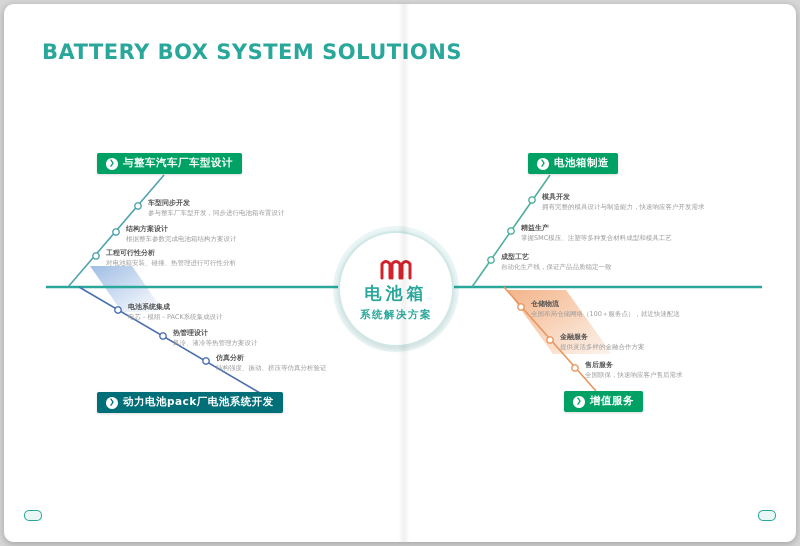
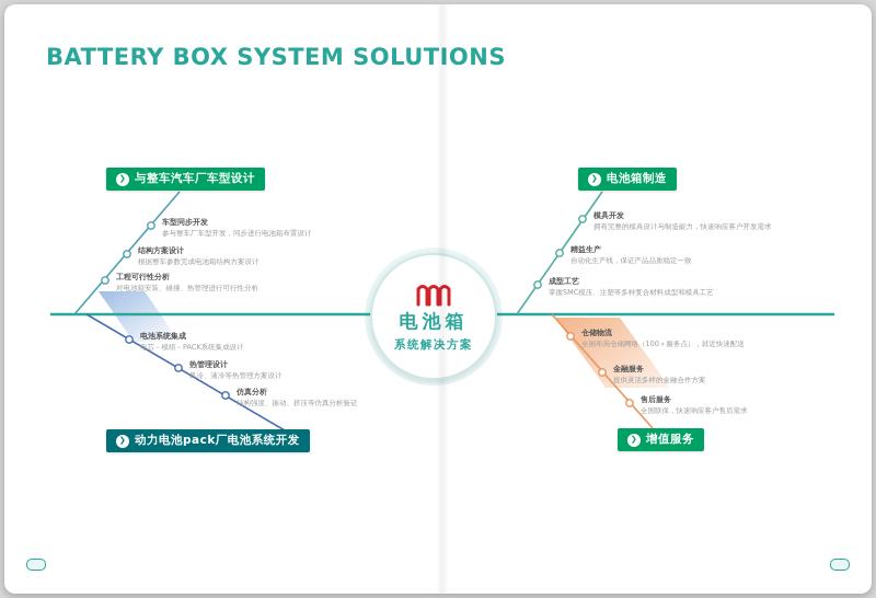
  BATTERY BOX SYSTEM SOLUTONS
  ❯
  与整车汽车厂车型设计
  ❯
  电池箱制造
  ❯
  动力电池pack厂电池系统开发
  ❯
  增值服务
  车型同步开发
  参与整车厂车型开发，同步进行电池箱布置设计
  结构方案设计
  根据整车参数完成电池箱结构方案设计
  工程可行性分析
  对电池箱安装、碰撞、热管理进行可行性分析
  电池系统集成
  电芯－模组－PACK系统集成设计
  热管理设计
  风冷、液冷等热管理方案设计
  仿真分析
  结构强度、振动、挤压等仿真分析验证
  模具开发
  拥有完整的模具设计与制造能力，快速响应客户开发需求
  精益生产
- 掌握SMC模压、注塑等多种复合材料成型和模具工艺
+ 自动化生产线，保证产品品质稳定一致
  成型工艺
- 自动化生产线，保证产品品质稳定一致
+ 掌握SMC模压、注塑等多种复合材料成型和模具工艺
  仓储物流
  全国布局仓储网络（100＋服务点），就近快速配送
  金融服务
  提供灵活多样的金融合作方案
  售后服务
  全国联保，快速响应客户售后需求
  电池箱
  系统解方案
